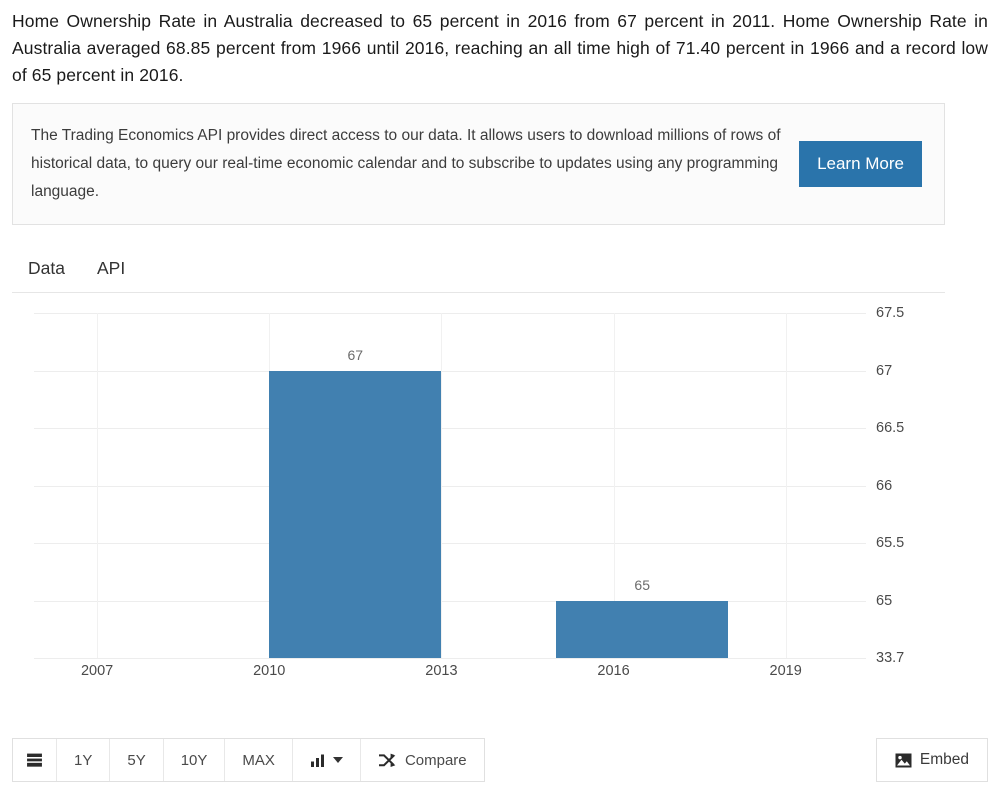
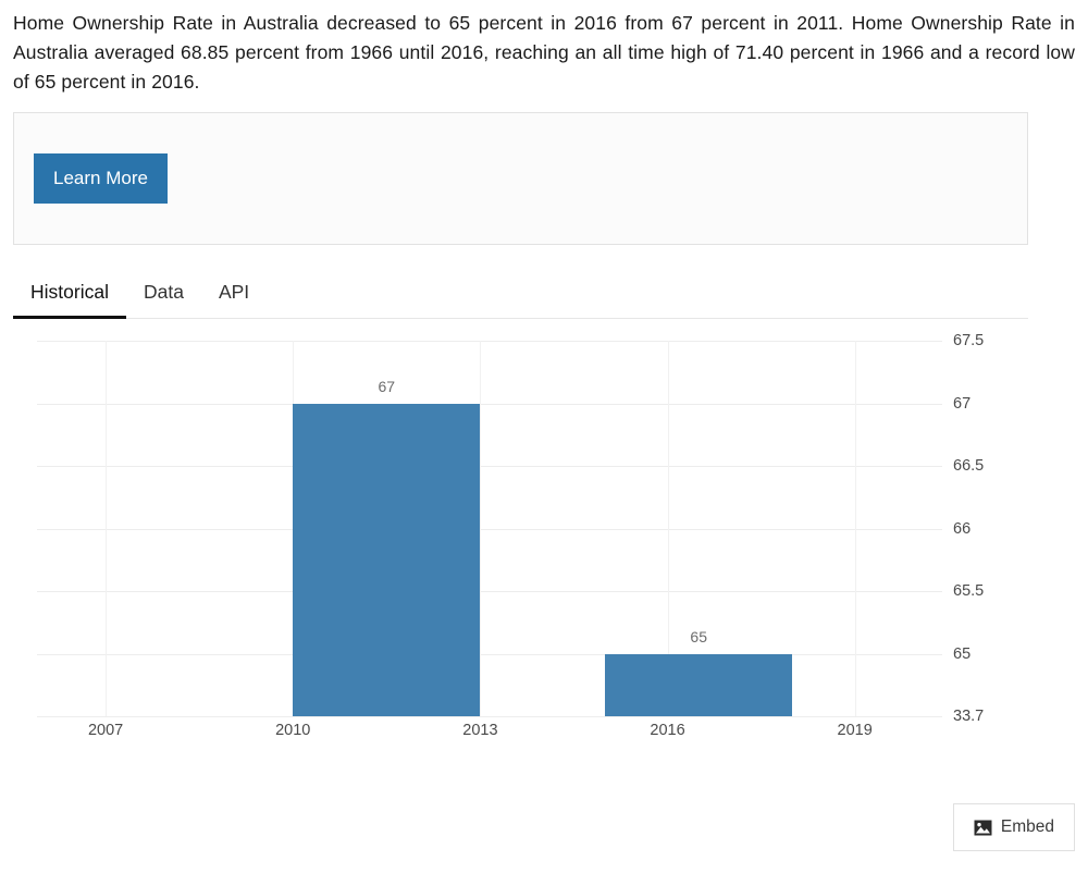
  Home Ownership Rate in Australia decreased to 65 percent in 2016 from 67 percent in 2011. Home Ownership Rate in Australia averaged 68.85 percent from 1966 until 2016, reaching an all time high of 71.40 percent in 1966 and a record low of 65 percent in 2016.
- The Trading Economics API provides direct access to our data. It allows users to download millions of rows of historical data, to query our real-time economic calendar and to subscribe to updates using any programming language.
  Learn More
+ Historical
  Data
  API
  67
  65
  67.5
  67
  66.5
  66
  65.5
  65
  33.7
  2007
  2010
  2013
  2016
  2019
- 1Y
- 5Y
- 10Y
- MAX
- Compare
  Embed
